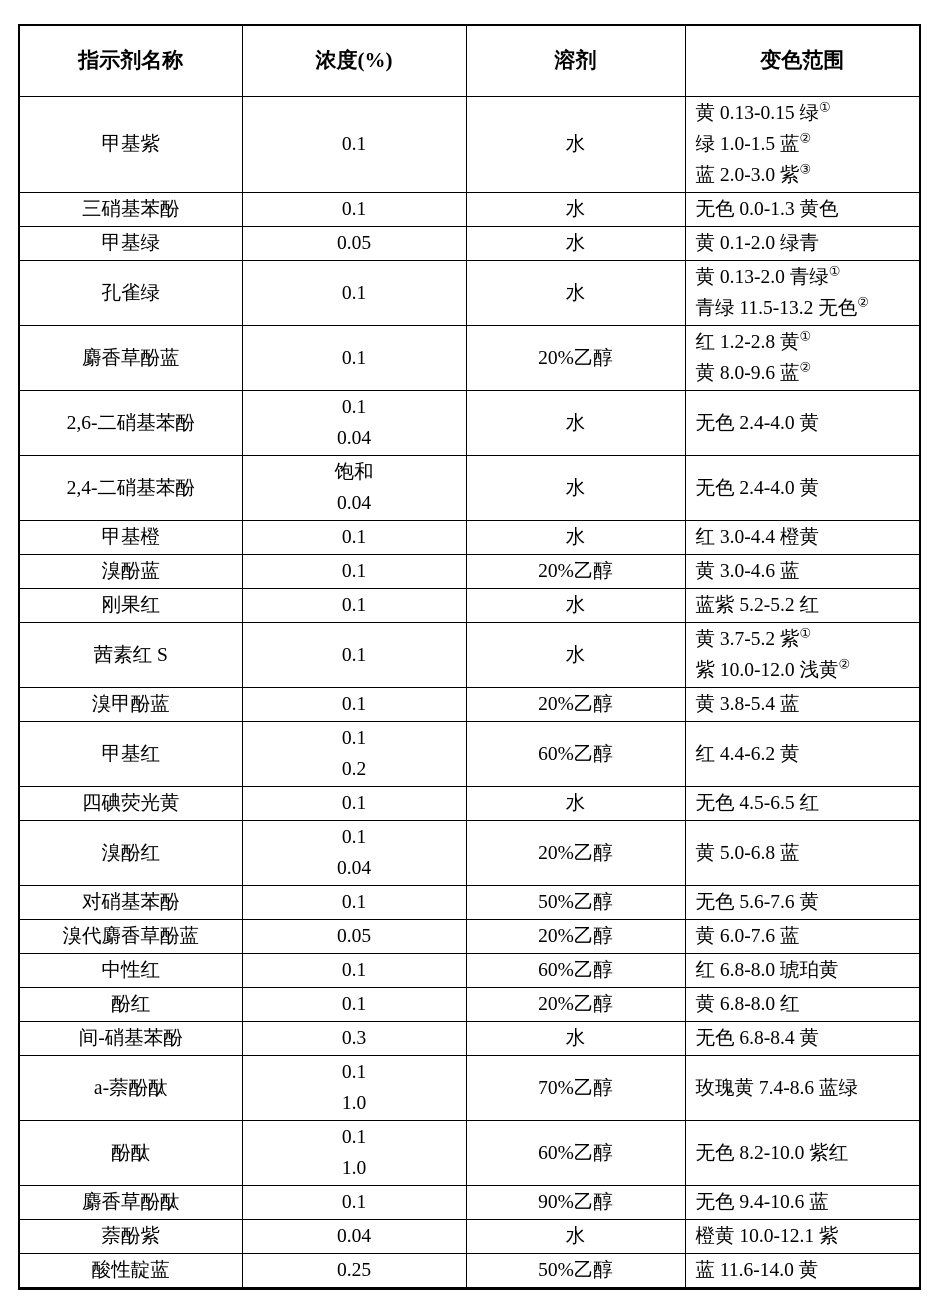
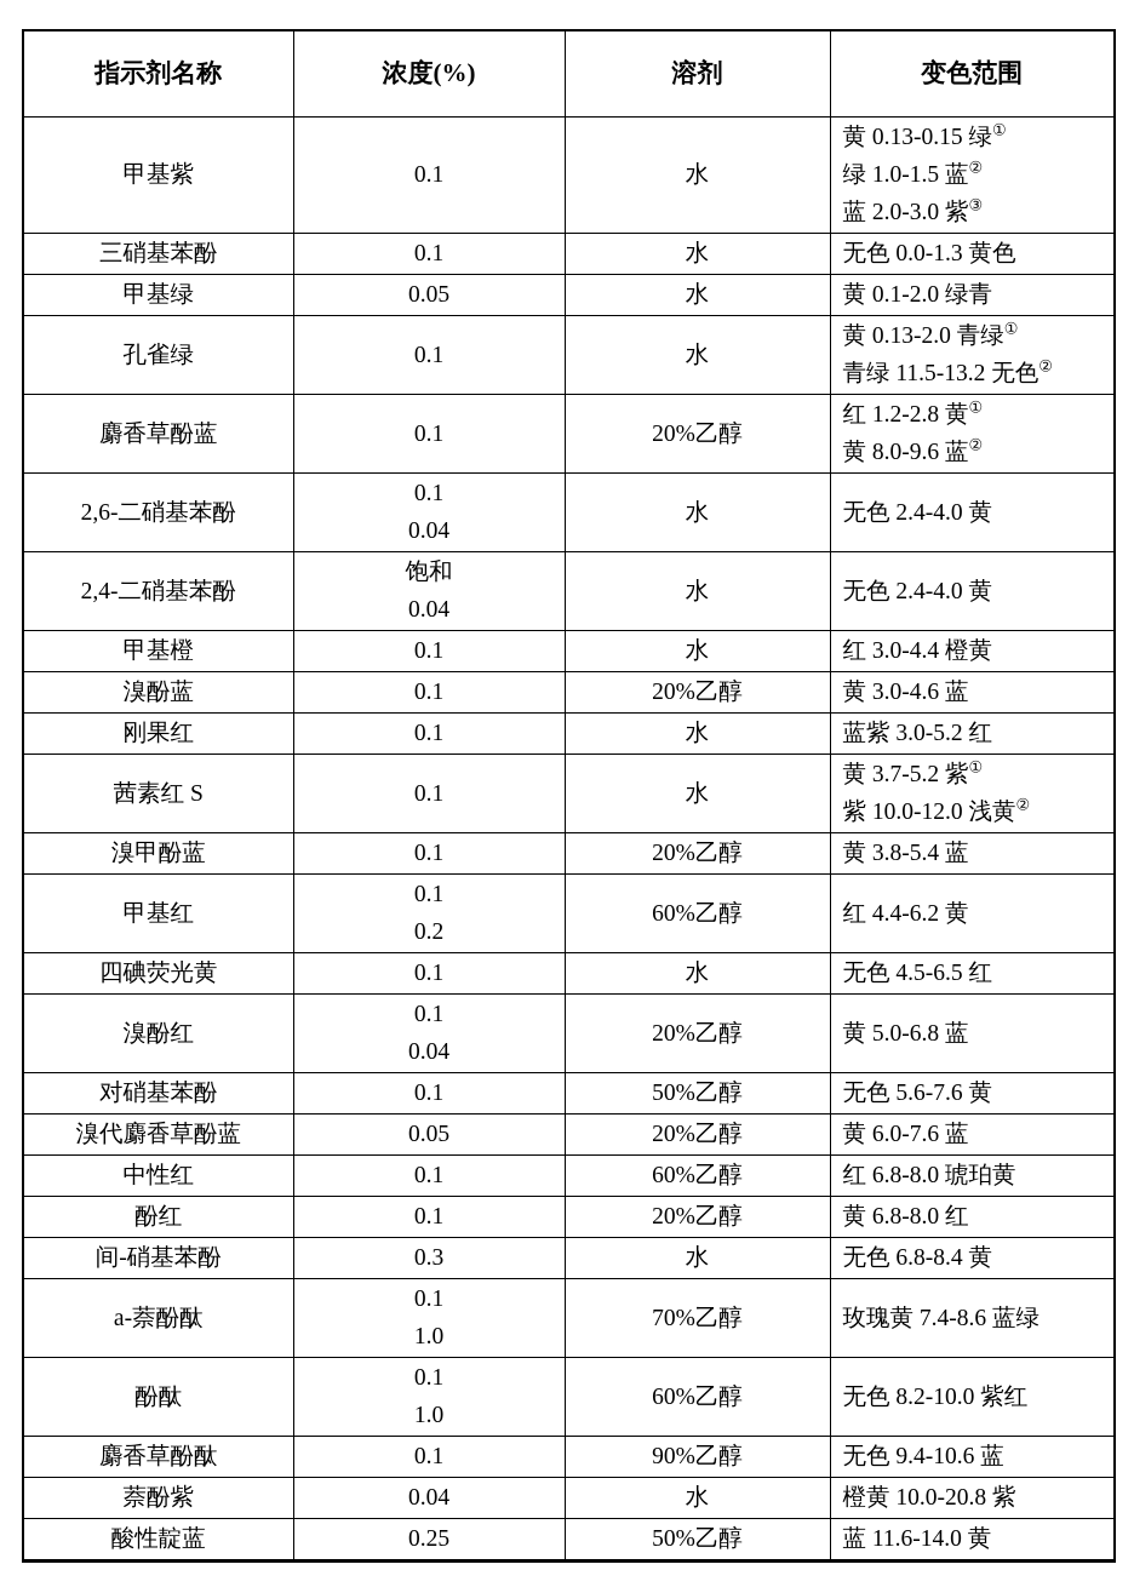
  指示剂名称	浓度(%)	溶剂	变色范围
  甲基紫	0.1	水	黄 0.13-0.15 绿①绿 1.0-1.5 蓝②蓝 2.0-3.0 紫③
  三硝基苯酚	0.1	水	无色 0.0-1.3 黄色
  甲基绿	0.05	水	黄 0.1-2.0 绿青
  孔雀绿	0.1	水	黄 0.13-2.0 青绿①青绿 11.5-13.2 无色②
  麝香草酚蓝	0.1	20%乙醇	红 1.2-2.8 黄①黄 8.0-9.6 蓝②
  2,6-二硝基苯酚	0.10.04	水	无色 2.4-4.0 黄
  2,4-二硝基苯酚	饱和0.04	水	无色 2.4-4.0 黄
  甲基橙	0.1	水	红 3.0-4.4 橙黄
  溴酚蓝	0.1	20%乙醇	黄 3.0-4.6 蓝
- 刚果红	0.1	水	蓝紫 5.2-5.2 红
+ 刚果红	0.1	水	蓝紫 3.0-5.2 红
  茜素红 S	0.1	水	黄 3.7-5.2 紫①紫 10.0-12.0 浅黄②
  溴甲酚蓝	0.1	20%乙醇	黄 3.8-5.4 蓝
  甲基红	0.10.2	60%乙醇	红 4.4-6.2 黄
  四碘荧光黄	0.1	水	无色 4.5-6.5 红
  溴酚红	0.10.04	20%乙醇	黄 5.0-6.8 蓝
  对硝基苯酚	0.1	50%乙醇	无色 5.6-7.6 黄
  溴代麝香草酚蓝	0.05	20%乙醇	黄 6.0-7.6 蓝
  中性红	0.1	60%乙醇	红 6.8-8.0 琥珀黄
  酚红	0.1	20%乙醇	黄 6.8-8.0 红
  间-硝基苯酚	0.3	水	无色 6.8-8.4 黄
  a-萘酚酞	0.11.0	70%乙醇	玫瑰黄 7.4-8.6 蓝绿
  酚酞	0.11.0	60%乙醇	无色 8.2-10.0 紫红
  麝香草酚酞	0.1	90%乙醇	无色 9.4-10.6 蓝
- 萘酚紫	0.04	水	橙黄 10.0-12.1 紫
+ 萘酚紫	0.04	水	橙黄 10.0-20.8 紫
  酸性靛蓝	0.25	50%乙醇	蓝 11.6-14.0 黄
